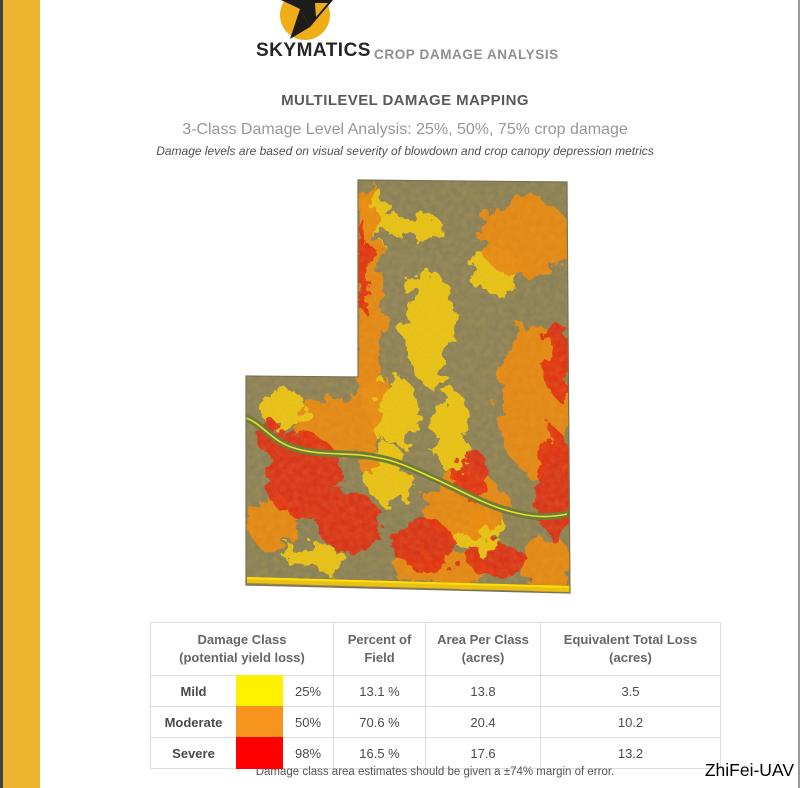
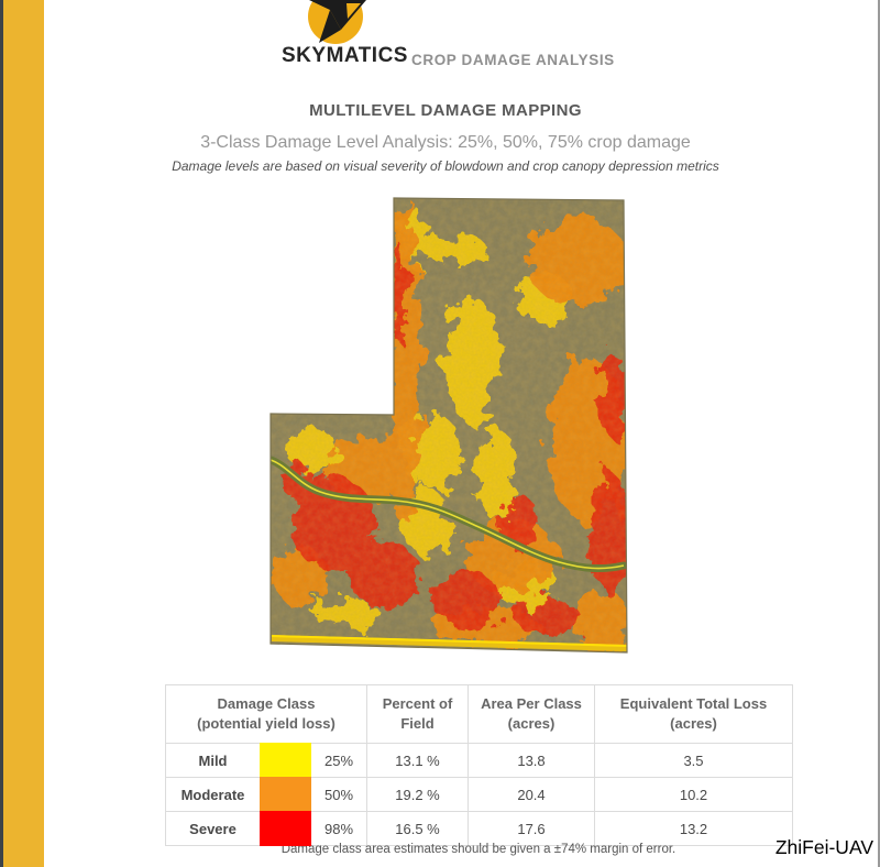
  SKYMATICS
  CROP DAMAGE ANALYSIS
  MULTILEVEL DAMAGE MAPPING
  3-Class Damage Level Analysis: 25%, 50%, 75% crop damage
  Damage levels are based on visual severity of blowdown and crop canopy depression metrics
  Damage Class(potential yield loss)	Percent ofField	Area Per Class(acres)	Equivalent Total Loss(acres)
  Mild 25%	13.1 %	13.8	3.5
- Moderate 50%	70.6 %	20.4	10.2
+ Moderate 50%	19.2 %	20.4	10.2
  Severe 98%	16.5 %	17.6	13.2
  Damage class area estimates should be given a ±74% margin of error.
  ZhiFei-UAV
